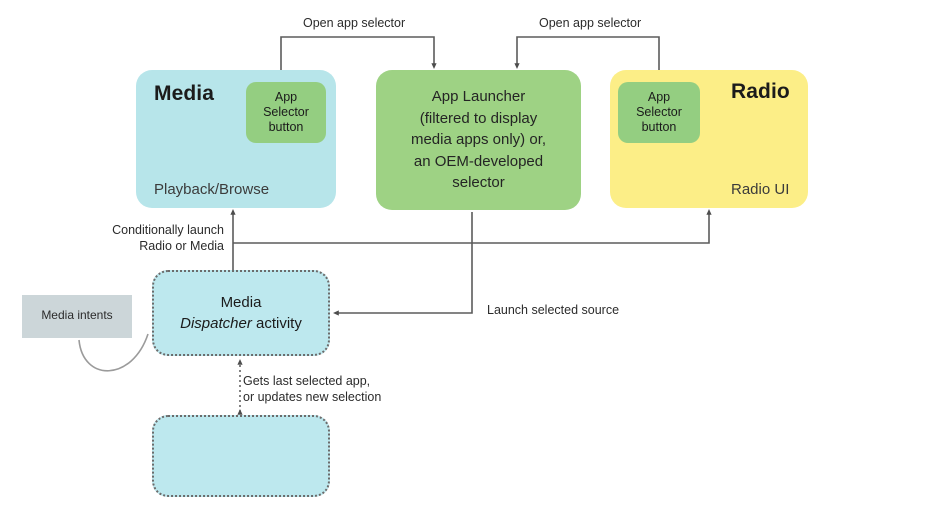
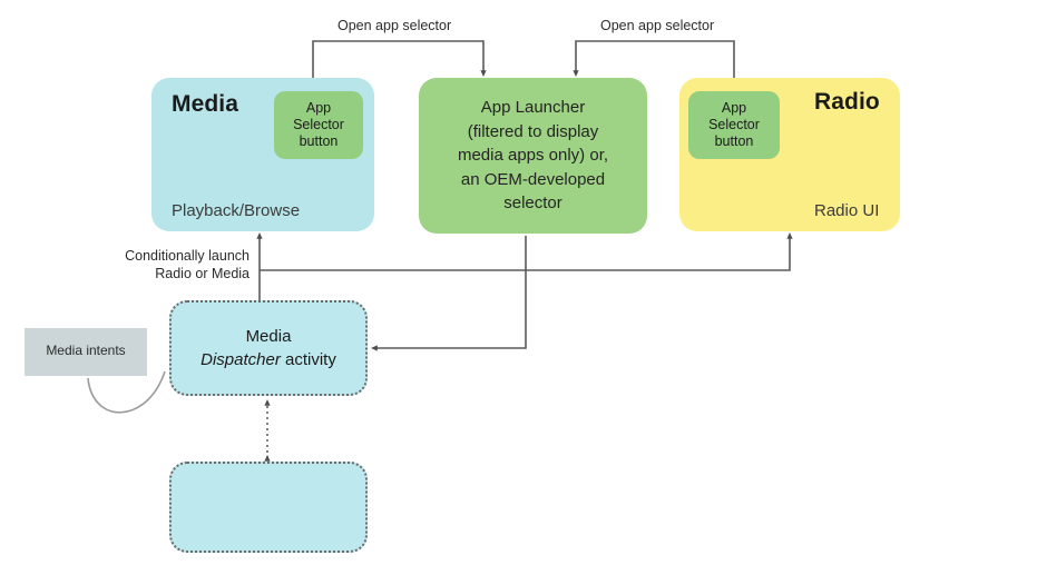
  Media
  Playback/Browse
  App
  Selector
  button
  App Launcher
  (filtered to display
  media apps only) or,
  an OEM-developed
  selector
  Radio
  Radio UI
  App
  Selector
  button
  Media
  Dispatcher activity
  Media intents
  Open app selector
  Open app selector
  Conditionally launch
  Radio or Media
- Launch selected source
- Gets last selected app,
- or updates new selection
